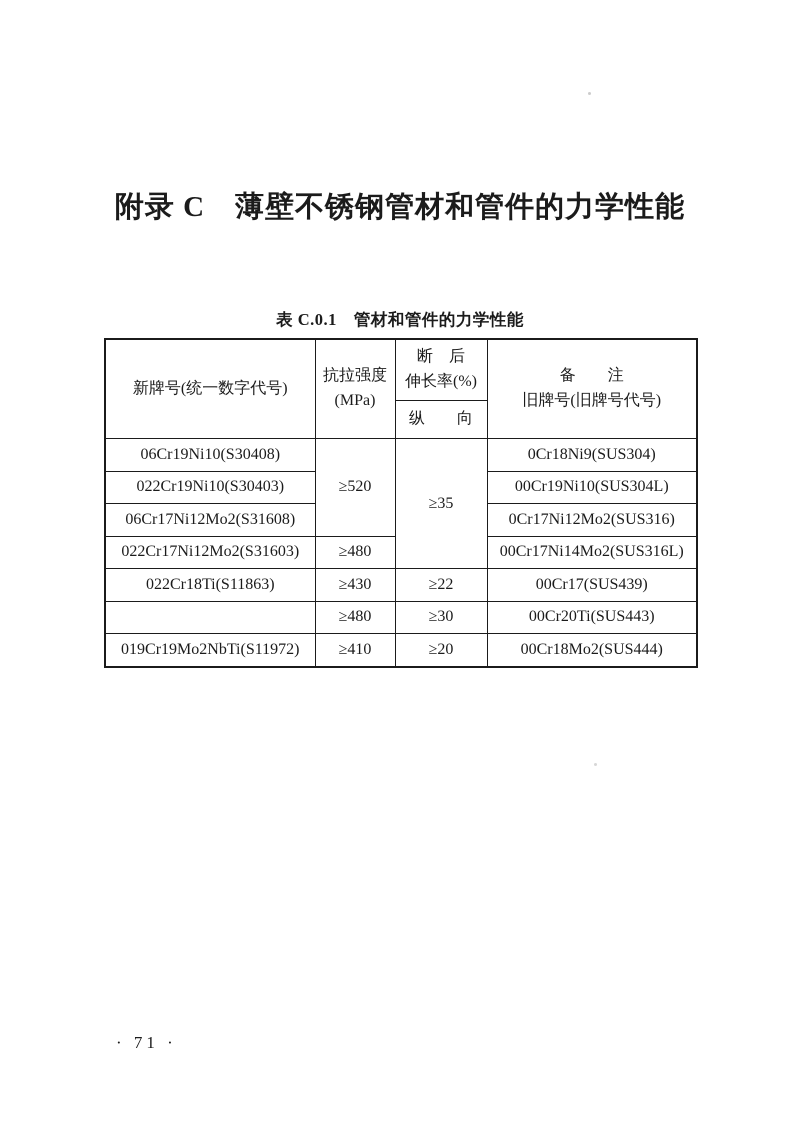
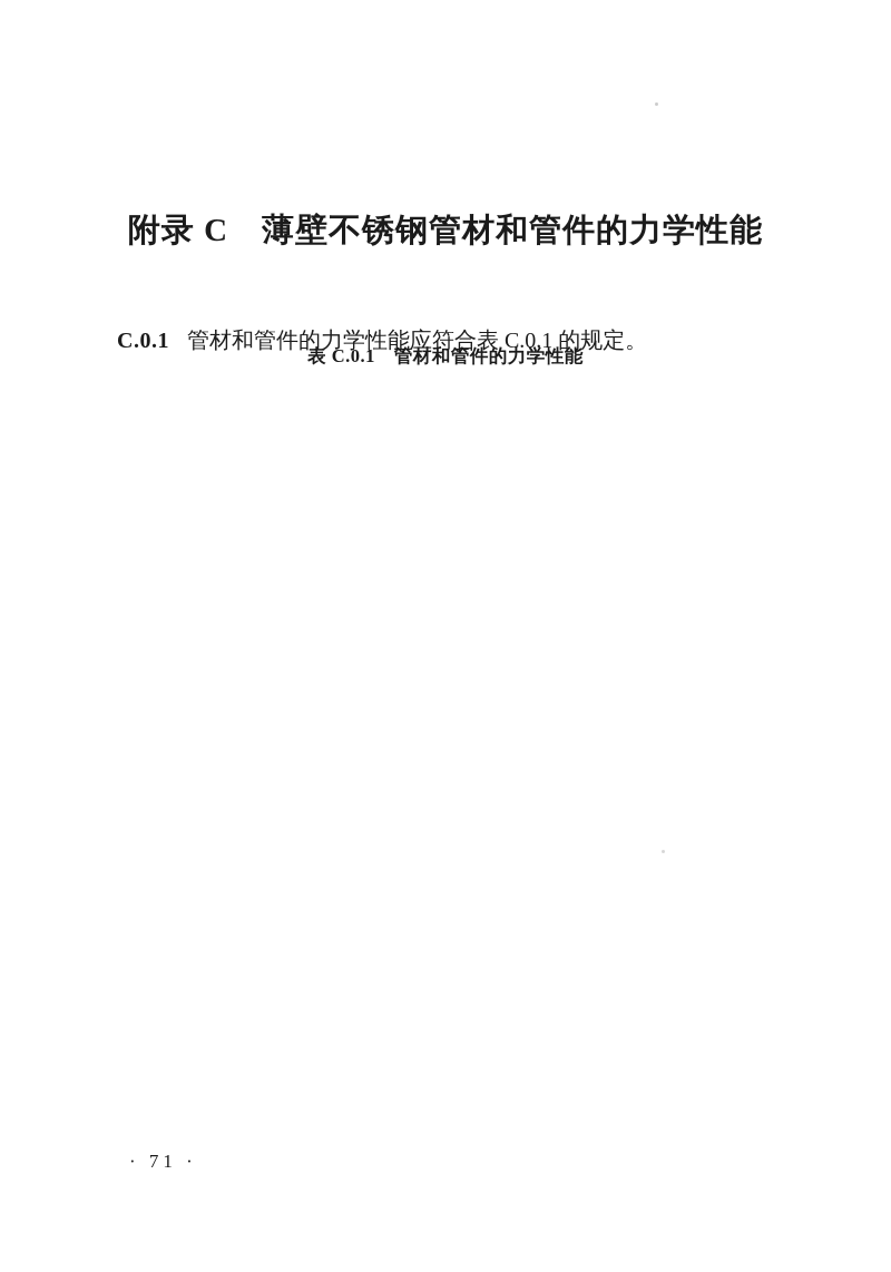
  附录 C 薄壁不锈钢管材和管件的力学性能
+ C.0.1 管材和管件的力学性能应符合表 C.0.1 的规定。
  表 C.0.1 管材和管件的力学性能
- 新牌号(统一数字代号)	抗拉强度 (MPa)	断 后 伸长率(%)	备 注 旧牌号(旧牌号代号)
- 纵 向
- 06Cr19Ni10(S30408)	≥520	≥35	0Cr18Ni9(SUS304)
- 022Cr19Ni10(S30403)	00Cr19Ni10(SUS304L)
- 06Cr17Ni12Mo2(S31608)	0Cr17Ni12Mo2(SUS316)
- 022Cr17Ni12Mo2(S31603)	≥480	00Cr17Ni14Mo2(SUS316L)
- 022Cr18Ti(S11863)	≥430	≥22	00Cr17(SUS439)
- 	≥480	≥30	00Cr20Ti(SUS443)
- 019Cr19Mo2NbTi(S11972)	≥410	≥20	00Cr18Mo2(SUS444)
  · 71 ·
